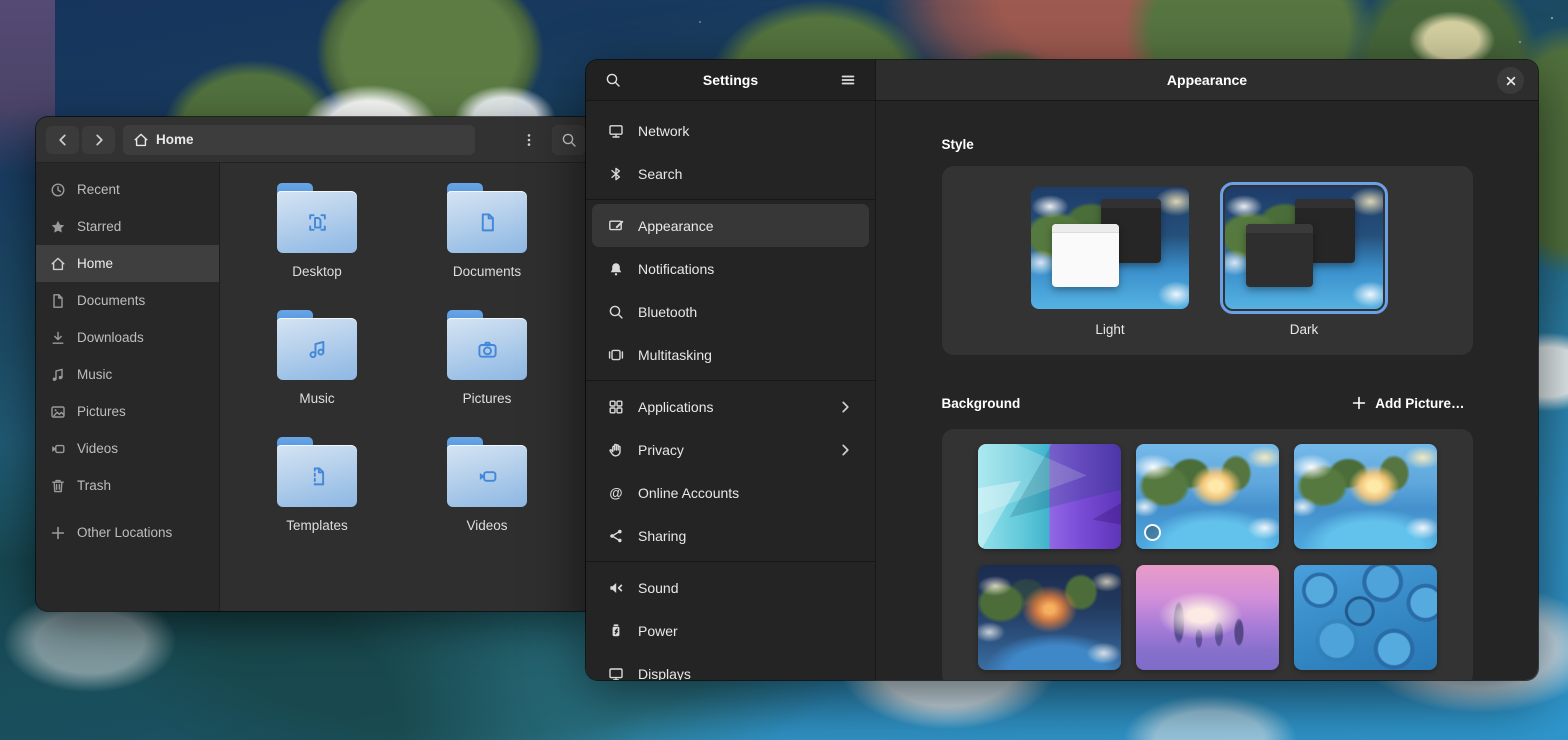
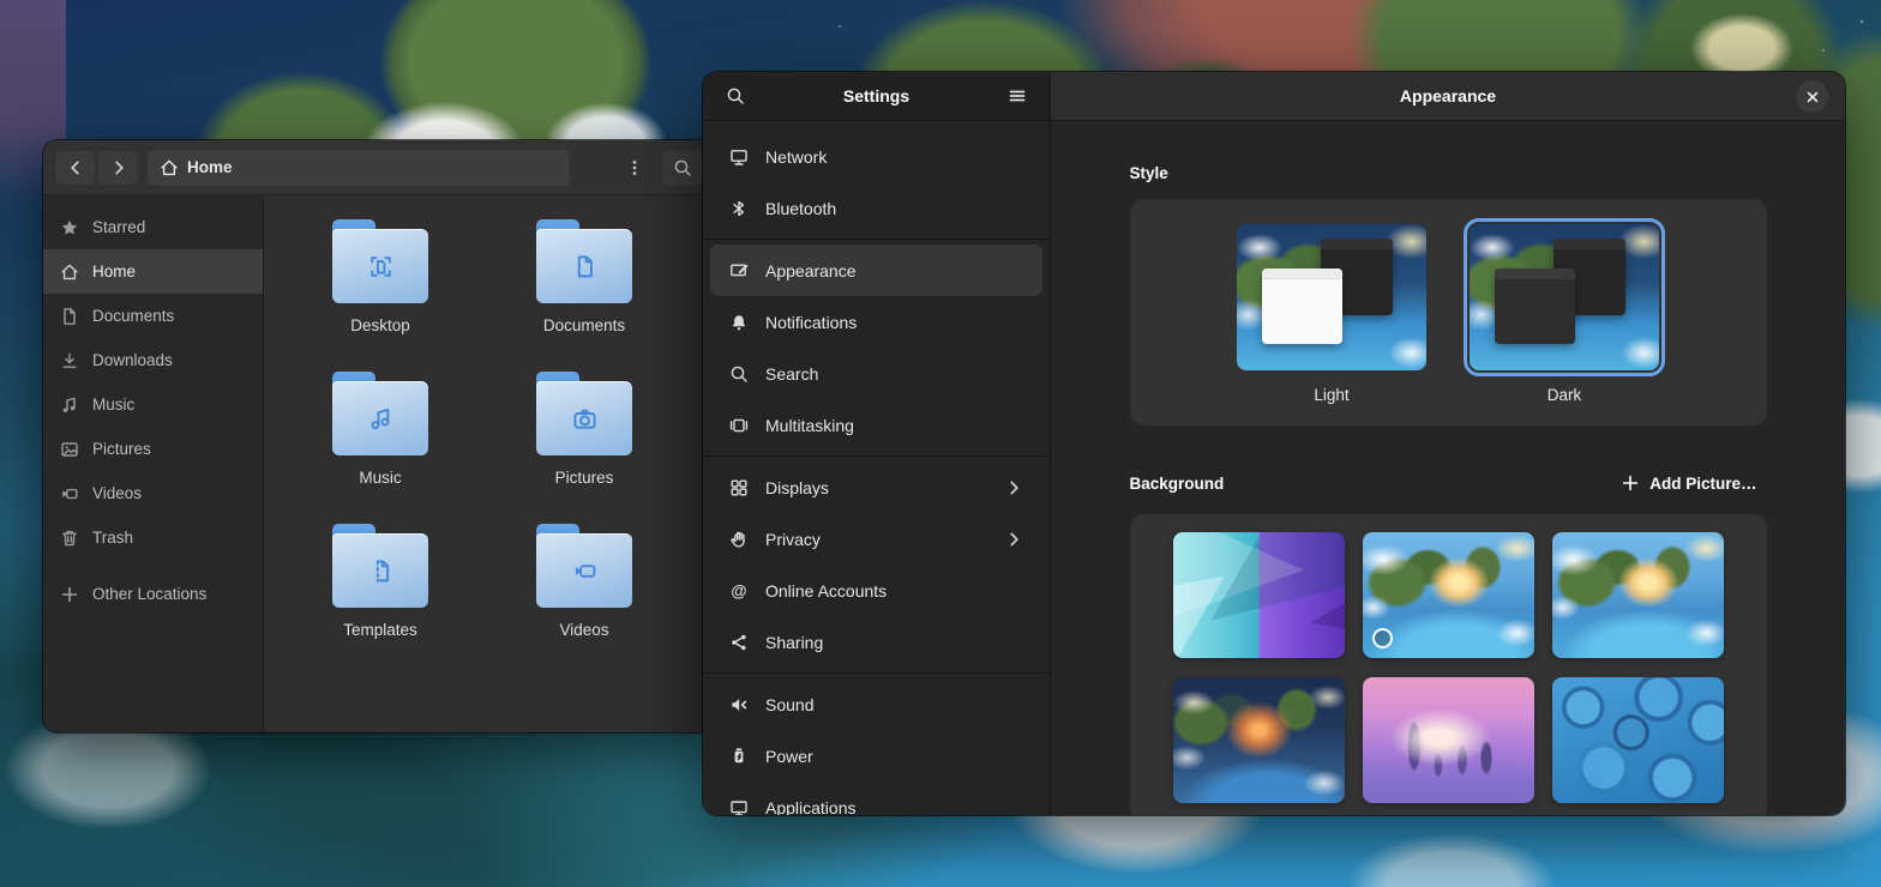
  Home
- Recent
  Starred
  Home
  Documents
  Downloads
  Music
  Pictures
  Videos
  Trash
  Other Locations
  Desktop
  Documents
  Music
  Pictures
  Templates
  Videos
  Settings
  Network
- Search
+ Bluetooth
  Appearance
  Notifications
- Bluetooth
+ Search
  Multitasking
- Applications
+ Displays
  Privacy
  @
  Online Accounts
  Sharing
  Sound
  Power
- Displays
+ Applications
  Appearance
  Style
  Light
  Dark
  Background
  Add Picture…
